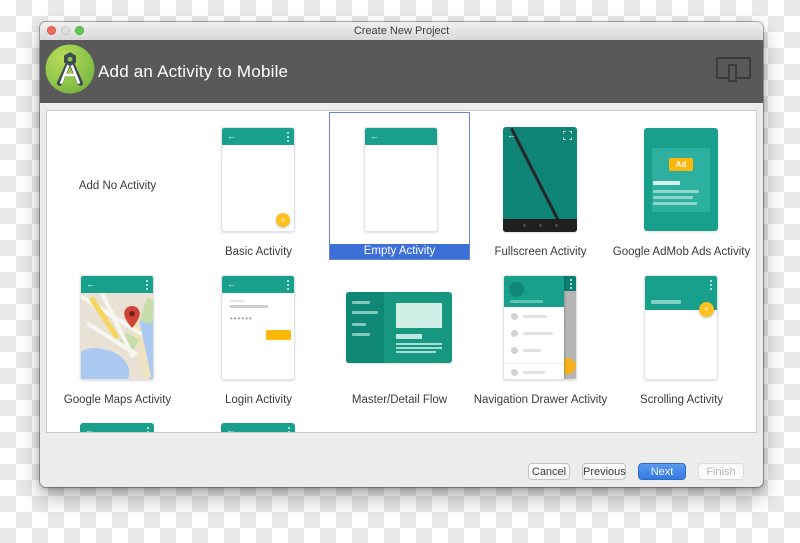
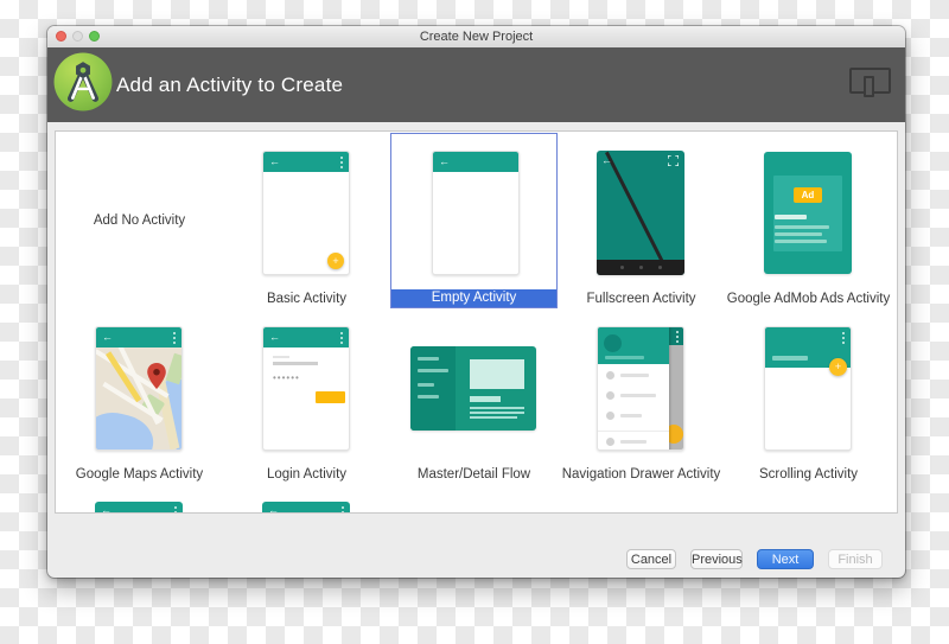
  Create New Project
- Add an Activity to Mobile
+ Add an Activity to Create
  Add No Activity
  ←
  +
  Basic Activity
  ←
  Empty Activity
  ←
  Fullscreen Activity
  Ad
  Google AdMob Ads Activity
  ←
  Google Maps Activity
  ←
  ••••••
  Login Activity
  Master/Detail Flow
  Navigation Drawer Activity
  +
  Scrolling Activity
  ←
  ←
  Cancel
  Previous
  Next
  Finish
